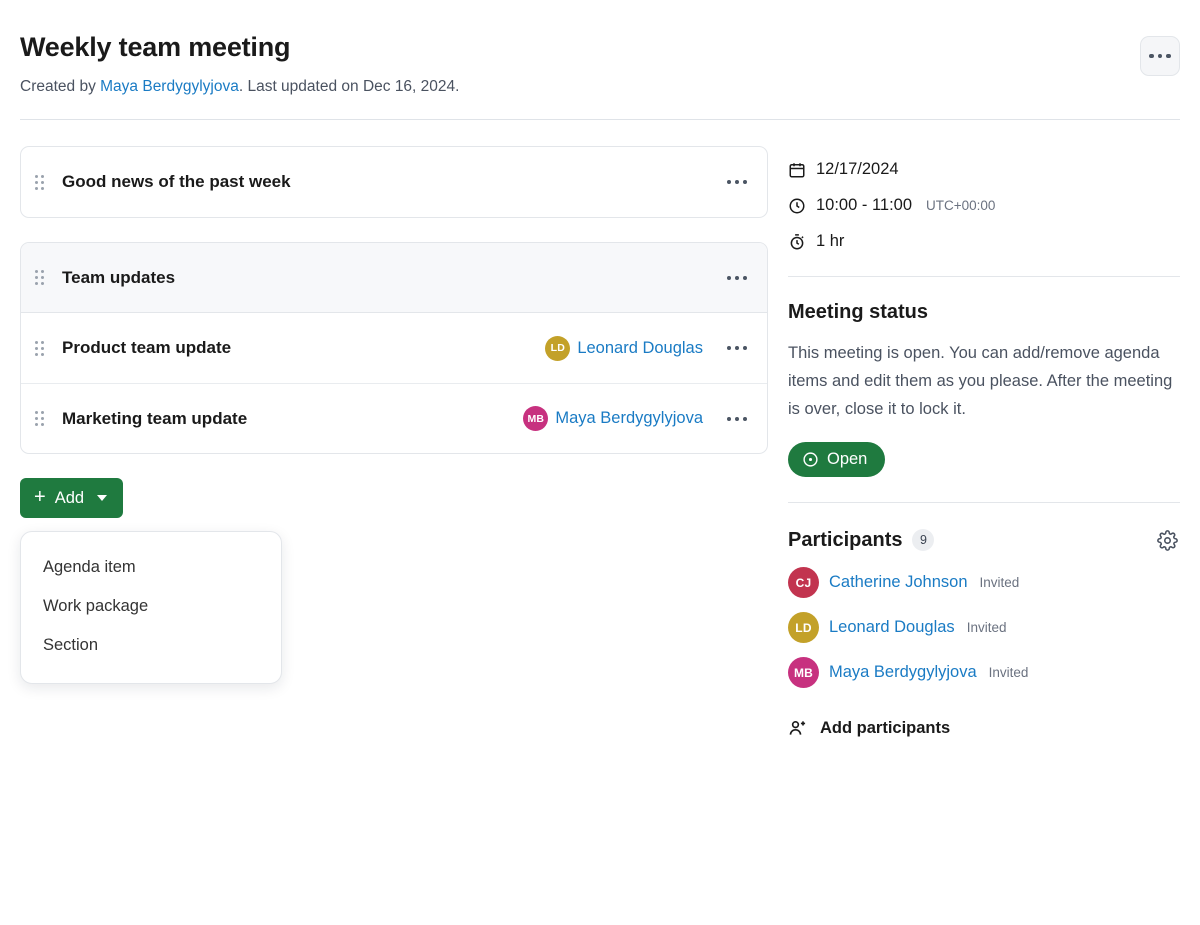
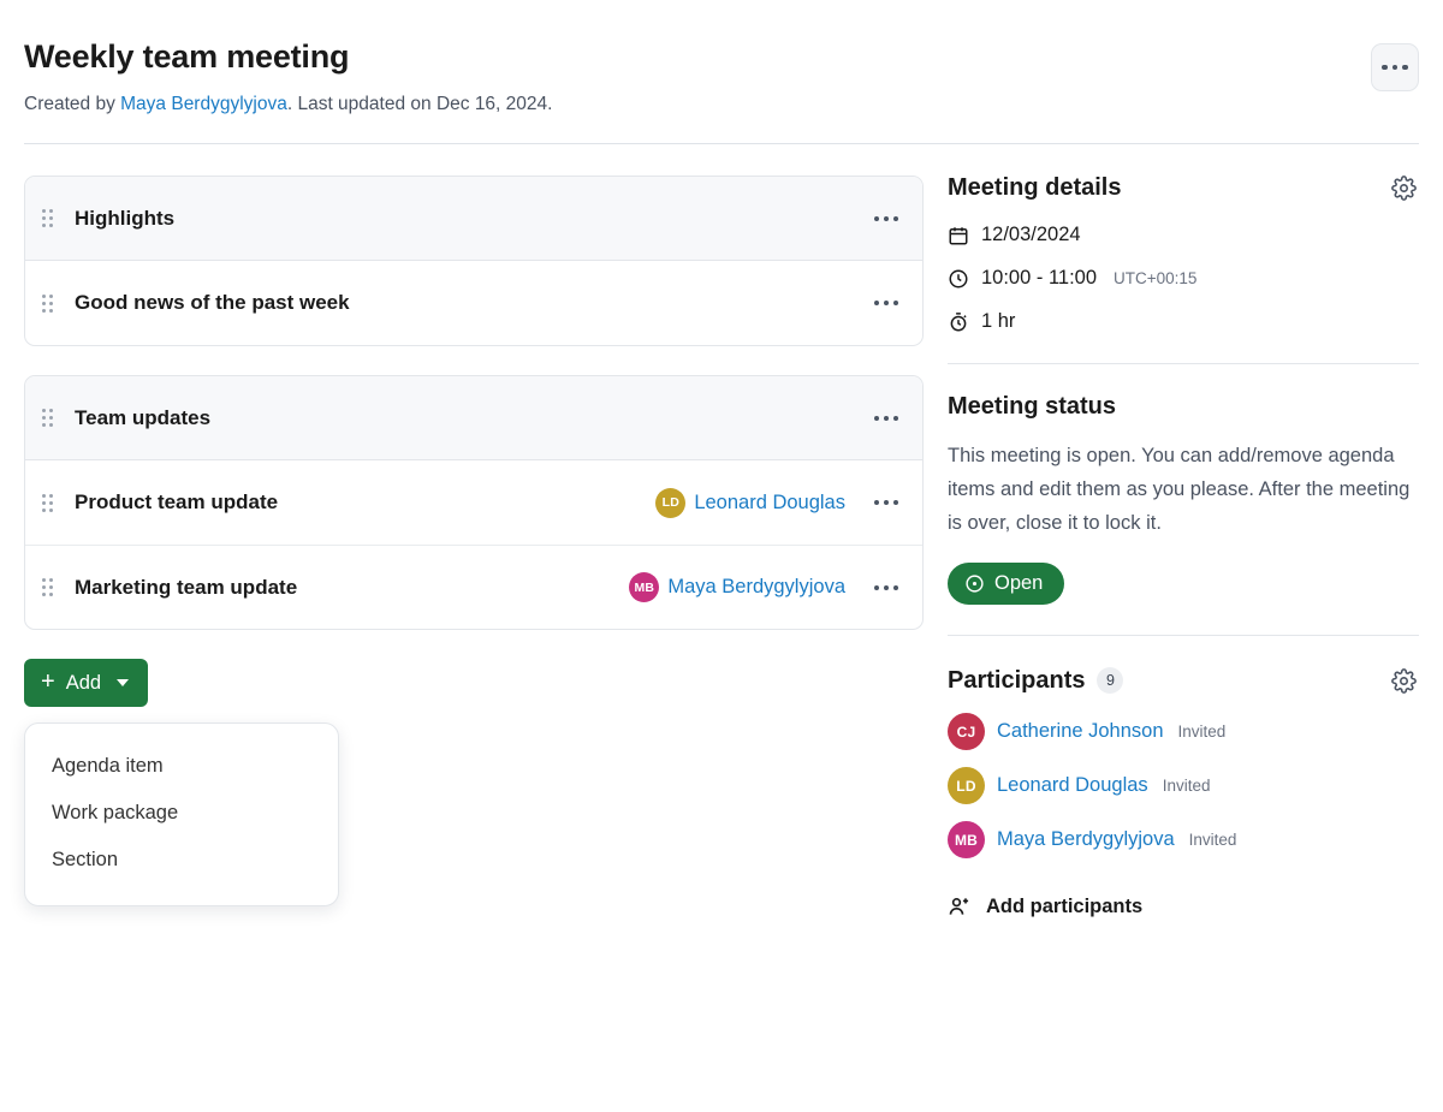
  Weekly team meeting
  Created by Maya Berdygylyjova. Last updated on Dec 16, 2024.
+ Highlights
  Good news of the past week
  Team updates
  Product team update
  LD
  Leonard Douglas
  Marketing team update
  MB
  Maya Berdygylyjova
  +
  Add
  Agenda item
  Work package
  Section
+ Meeting details
- 12/17/2024
+ 12/03/2024
  10:00 - 11:00
- UTC+00:00
+ UTC+00:15
  1 hr
  Meeting status
  This meeting is open. You can add/remove agenda items and edit them as you please. After the meeting is over, close it to lock it.
  Open
  Participants
  9
  CJ
  Catherine Johnson
  Invited
  LD
  Leonard Douglas
  Invited
  MB
  Maya Berdygylyjova
  Invited
  Add participants
